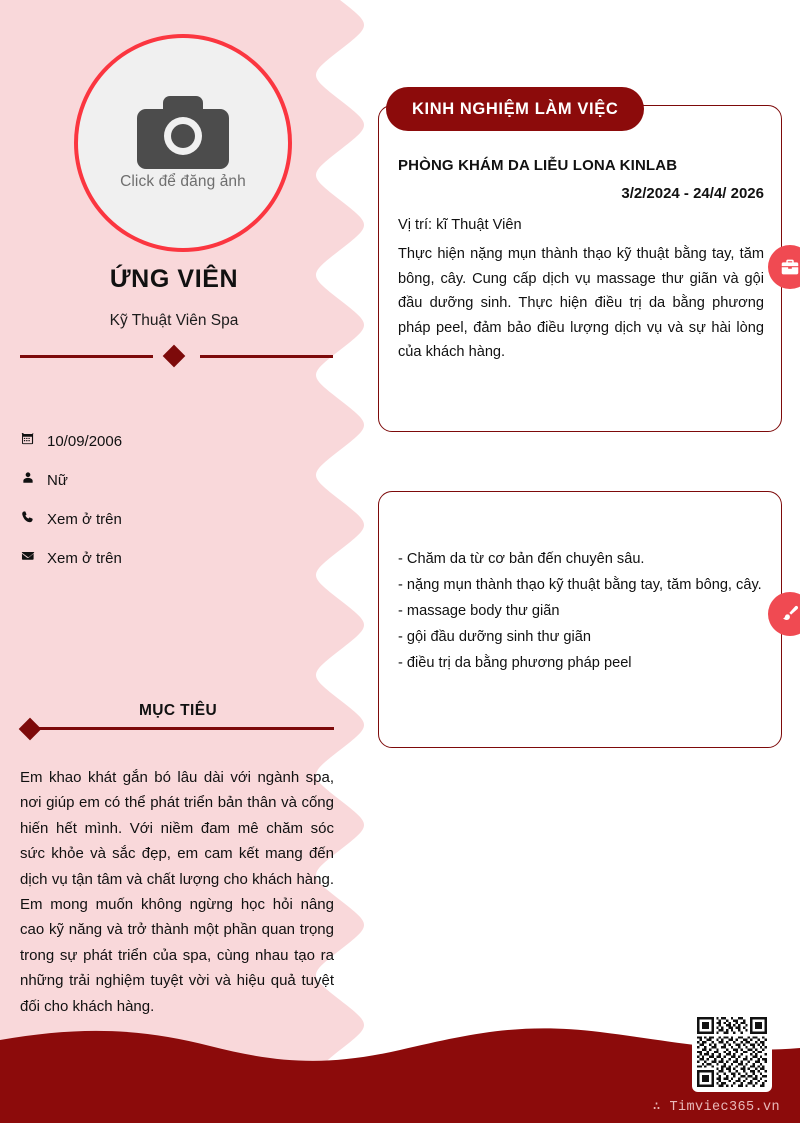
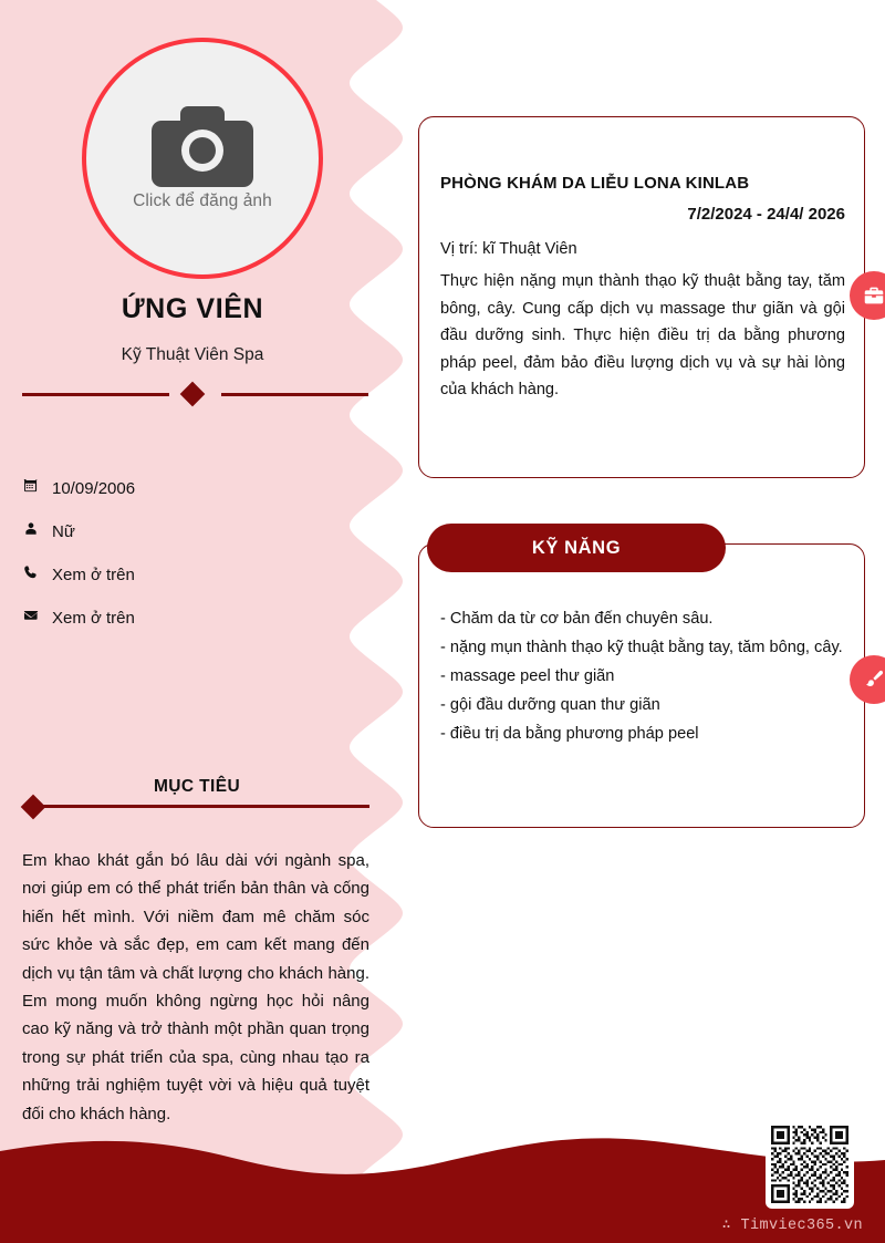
  Click để đăng ảnh
  ỨNG VIÊN
  Kỹ Thuật Viên Spa
  10/09/2006
  Nữ
  Xem ở trên
  Xem ở trên
  MỤC TIÊU
  Em khao khát gắn bó lâu dài với ngành spa, nơi giúp em có thể phát triển bản thân và cống hiến hết mình. Với niềm đam mê chăm sóc sức khỏe và sắc đẹp, em cam kết mang đến dịch vụ tận tâm và chất lượng cho khách hàng. Em mong muốn không ngừng học hỏi nâng cao kỹ năng và trở thành một phần quan trọng trong sự phát triển của spa, cùng nhau tạo ra những trải nghiệm tuyệt vời và hiệu quả tuyệt đối cho khách hàng.
- KINH NGHIỆM LÀM VIỆC
  PHÒNG KHÁM DA LIỄU LONA KINLAB
- 3/2/2024 - 24/4/ 2026
+ 7/2/2024 - 24/4/ 2026
  Vị trí: kĩ Thuật Viên
  Thực hiện nặng mụn thành thạo kỹ thuật bằng tay, tăm bông, cây. Cung cấp dịch vụ massage thư giãn và gội đầu dưỡng sinh. Thực hiện điều trị da bằng phương pháp peel, đảm bảo điều lượng dịch vụ và sự hài lòng của khách hàng.
+ KỸ NĂNG
  - Chăm da từ cơ bản đến chuyên sâu.
  - nặng mụn thành thạo kỹ thuật bằng tay, tăm bông, cây.
- - massage body thư giãn
+ - massage peel thư giãn
- - gội đầu dưỡng sinh thư giãn
+ - gội đầu dưỡng quan thư giãn
  - điều trị da bằng phương pháp peel
  ∴ Timviec365.vn
